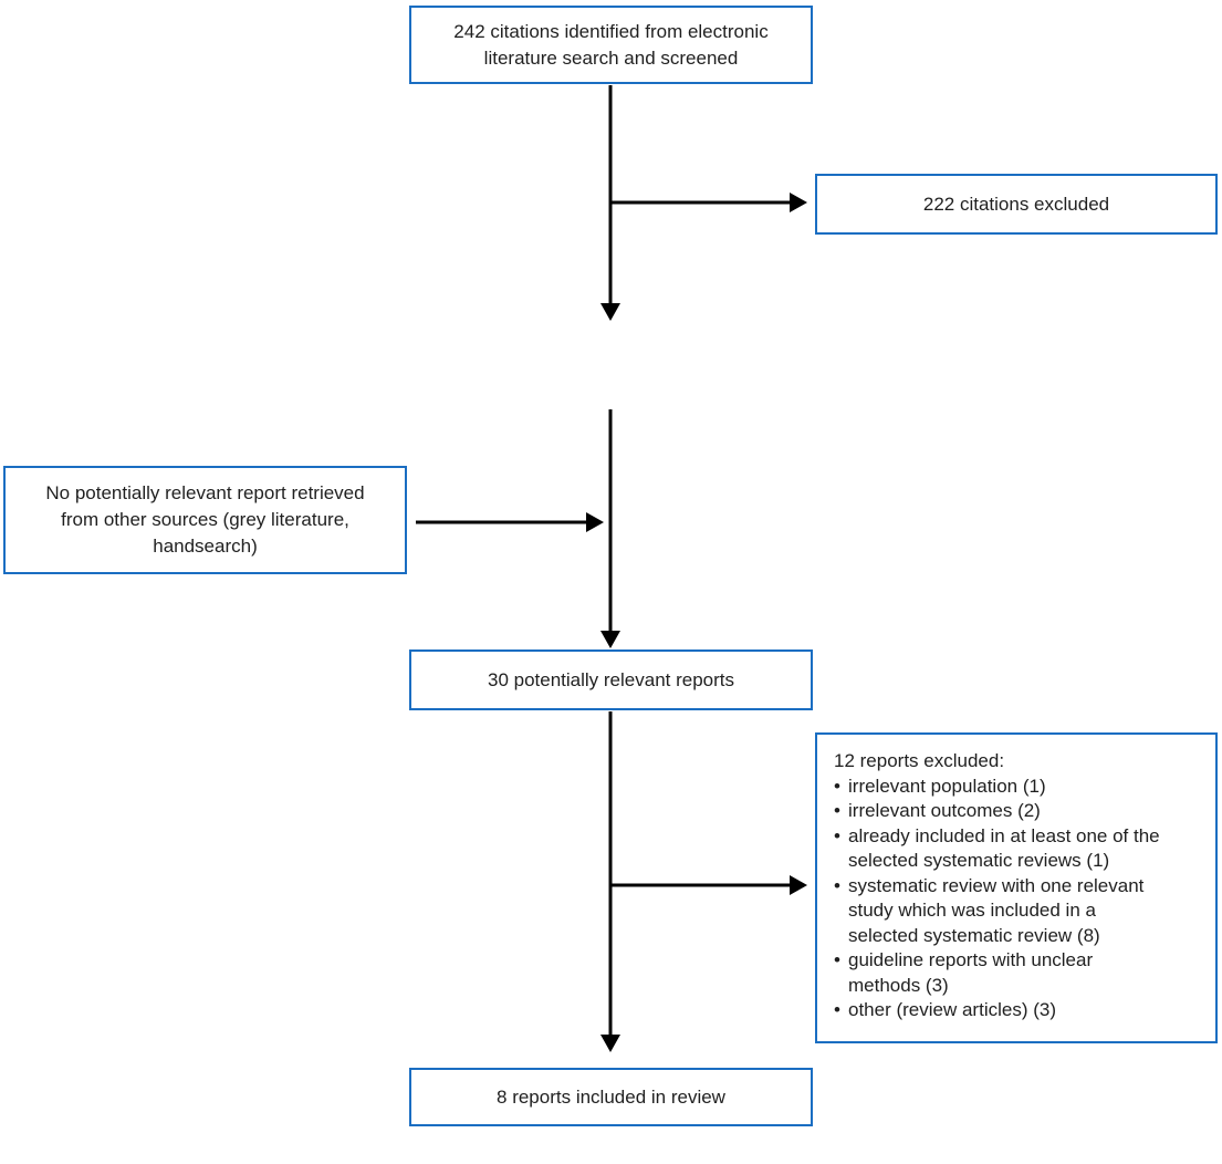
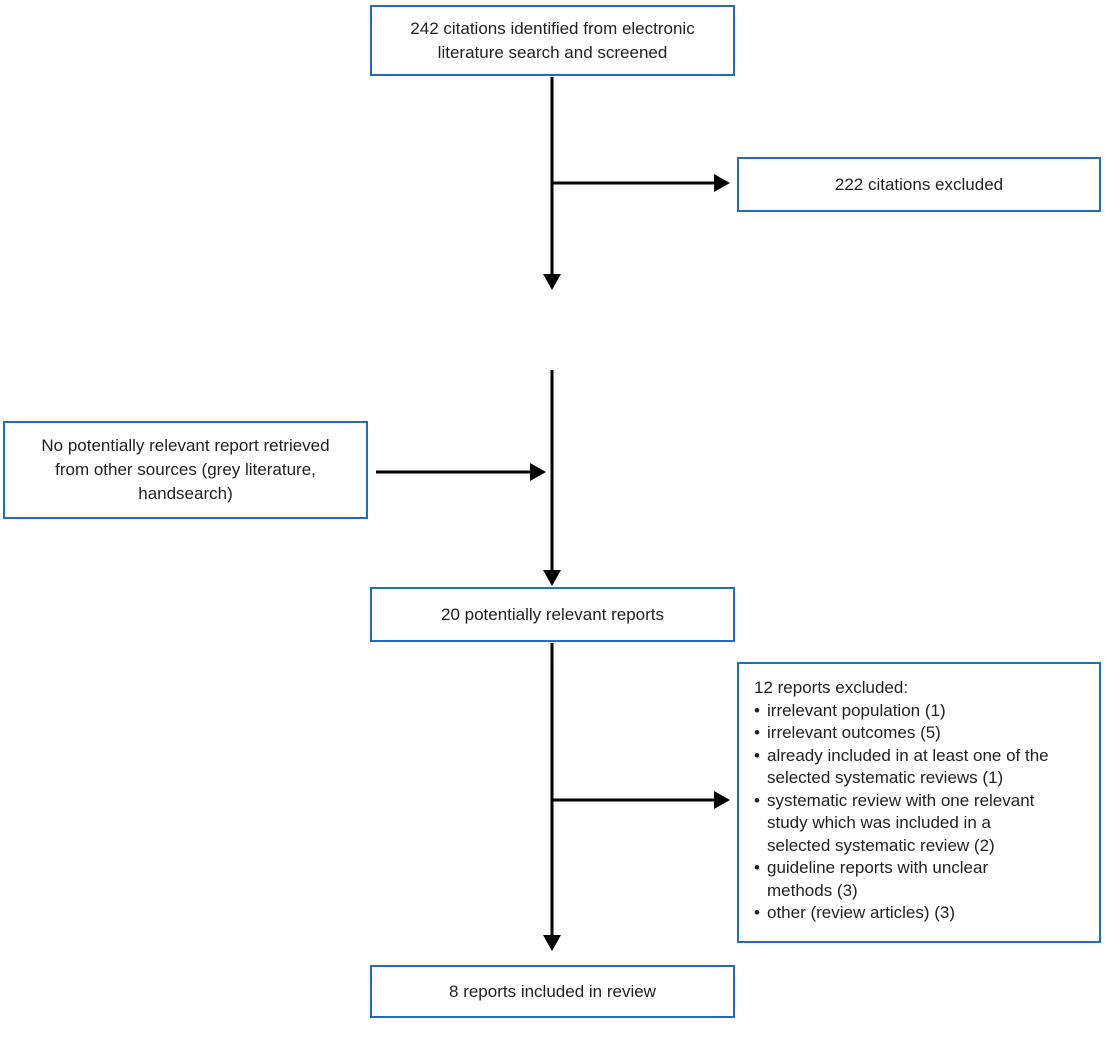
  242 citations identified from electronic
  literature search and screened
  222 citations excluded
  No potentially relevant report retrieved
  from other sources (grey literature,
  handsearch)
- 30 potentially relevant reports
+ 20 potentially relevant reports
  12 reports excluded:
  •
  irrelevant population (1)
  •
- irrelevant outcomes (2)
+ irrelevant outcomes (5)
  •
  already included in at least one of the
  selected systematic reviews (1)
  •
  systematic review with one relevant
  study which was included in a
- selected systematic review (8)
+ selected systematic review (2)
  •
  guideline reports with unclear
  methods (3)
  •
  other (review articles) (3)
  8 reports included in review
